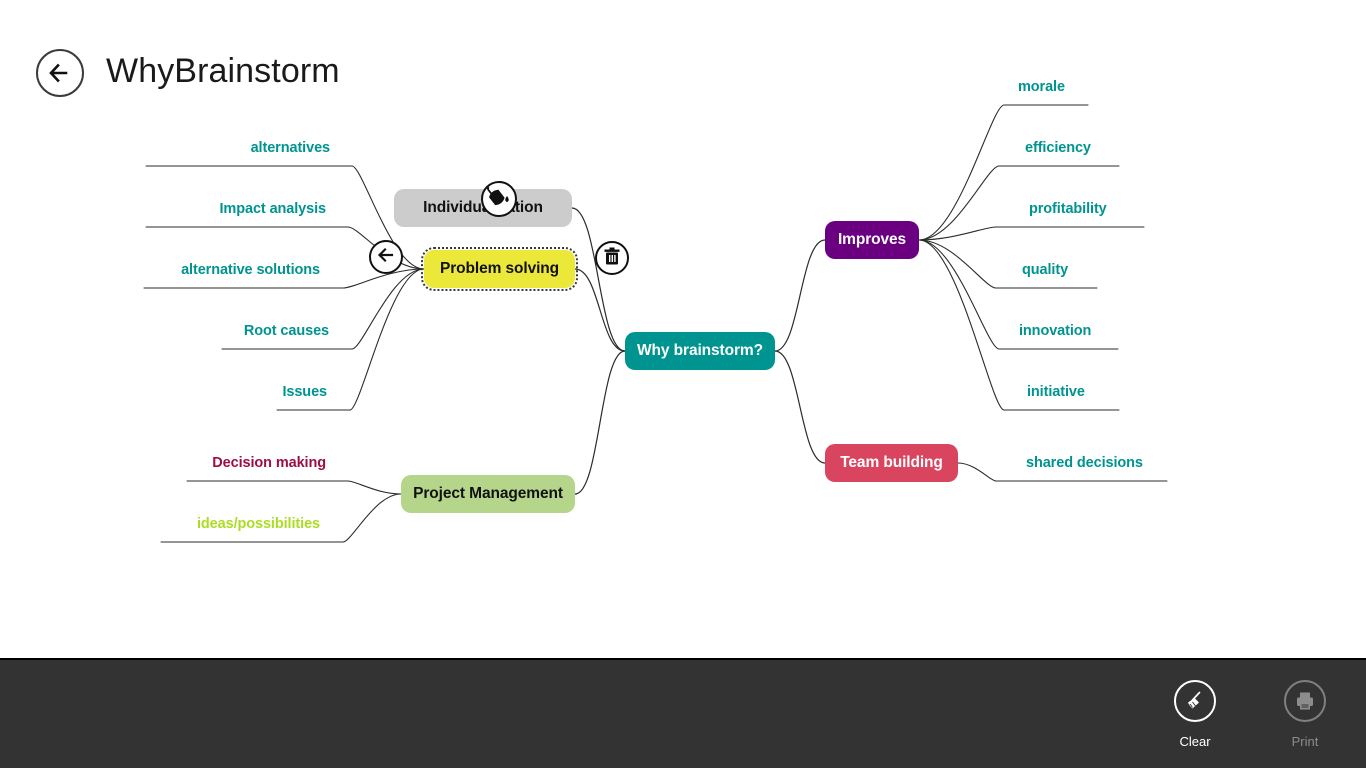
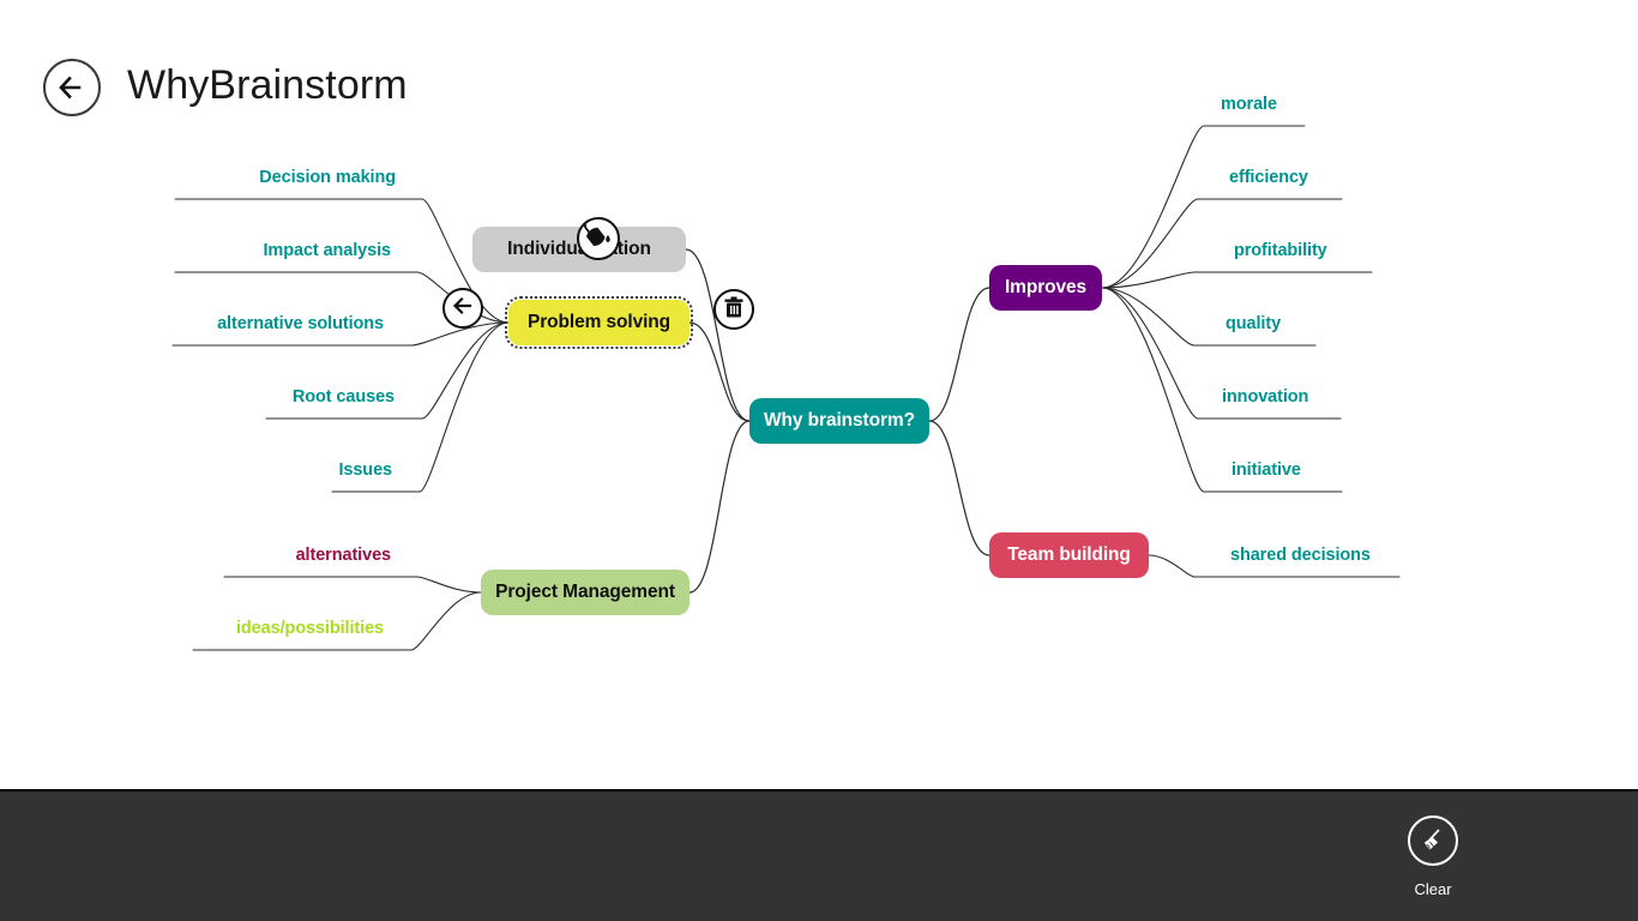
  WhyBrainstorm
  Why brainstorm?
  Individution
  Problem solving
- alternatives
+ Decision making
  Impact analysis
  alternative solutions
  Root causes
  Issues
  Project Management
- Decision making
+ alternatives
  ideas/possibilities
  Improves
  morale
  efficiency
  profitability
  quality
  innovation
  initiative
  Team building
  shared decisions
  Clear
- Print
